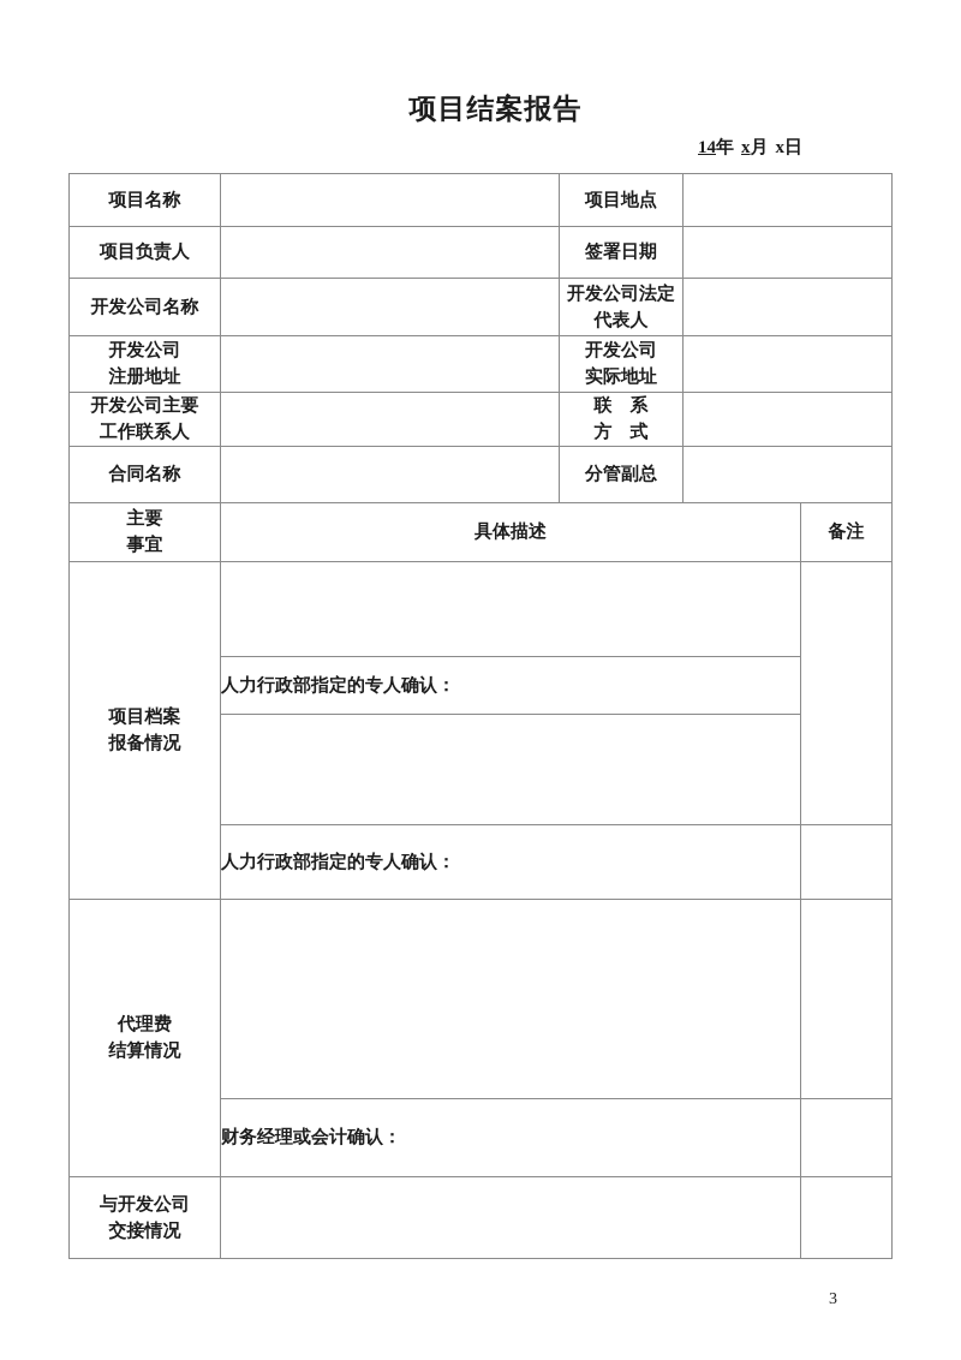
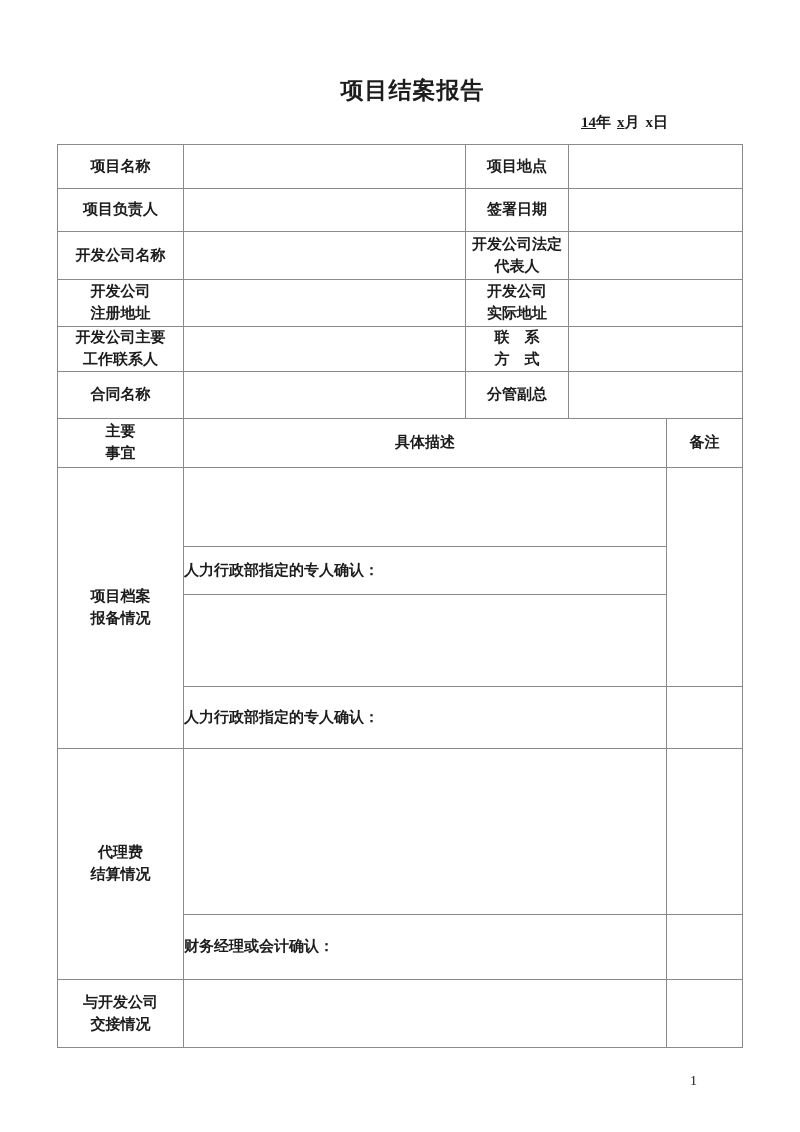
  项目结案报告
  14年 x月 x日
  项目名称		项目地点
  项目负责人		签署日期
  开发公司名称		开发公司法定 代表人
  开发公司 注册地址		开发公司 实际地址
  开发公司主要 工作联系人		联 系 方 式
  合同名称		分管副总
  主要 事宜	具体描述	备注
  项目档案 报备情况
  人力行政部指定的专人确认：
  人力行政部指定的专人确认：
  代理费 结算情况
  财务经理或会计确认：
  与开发公司 交接情况
- 3
+ 1
